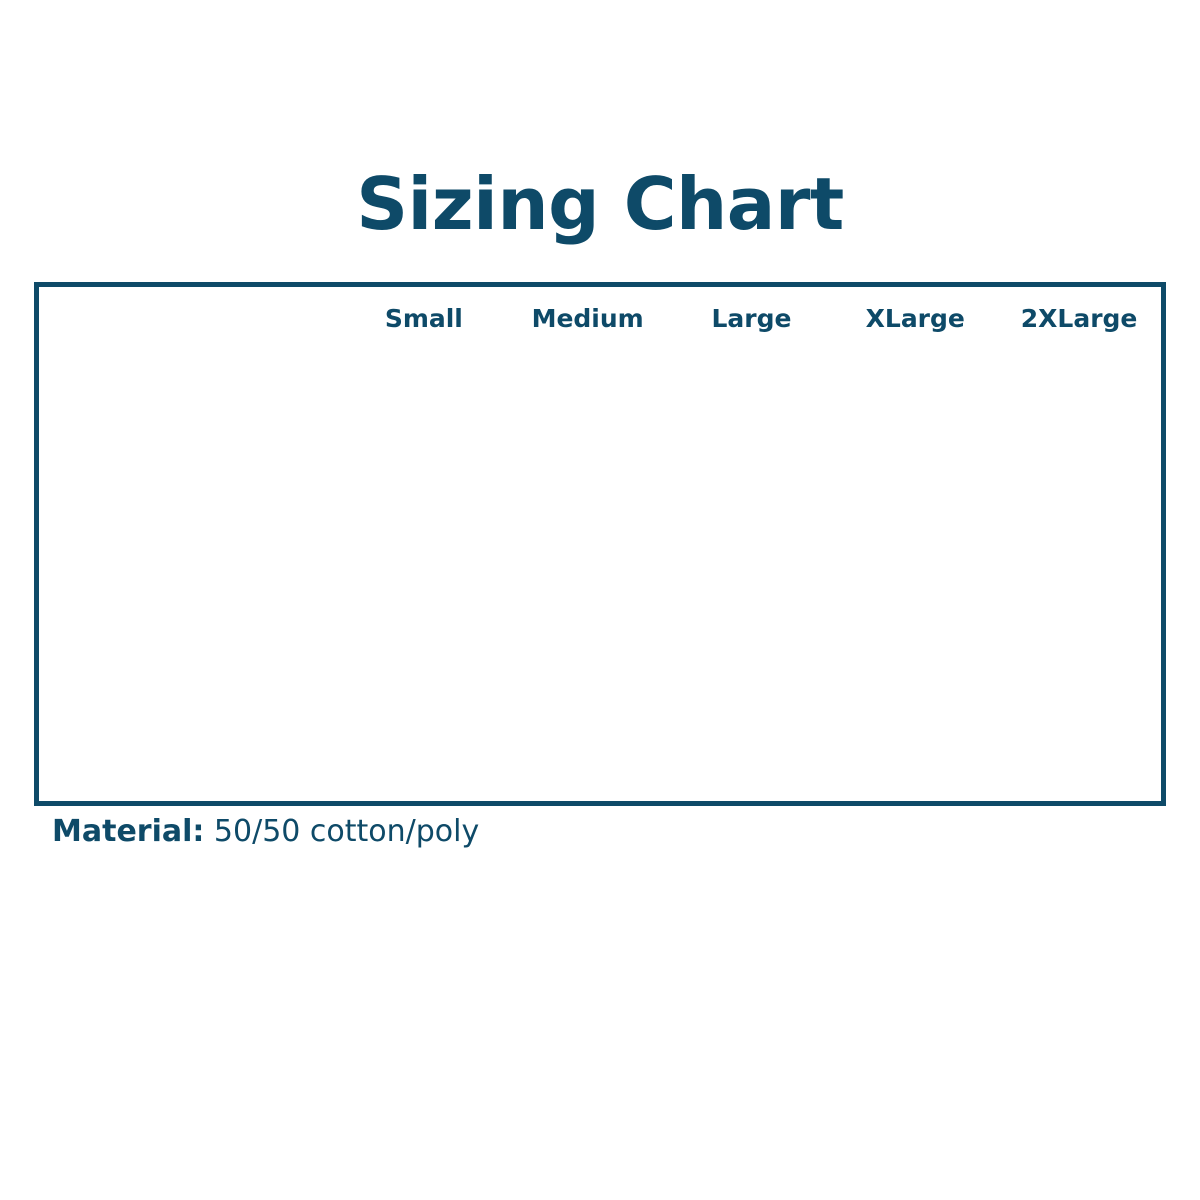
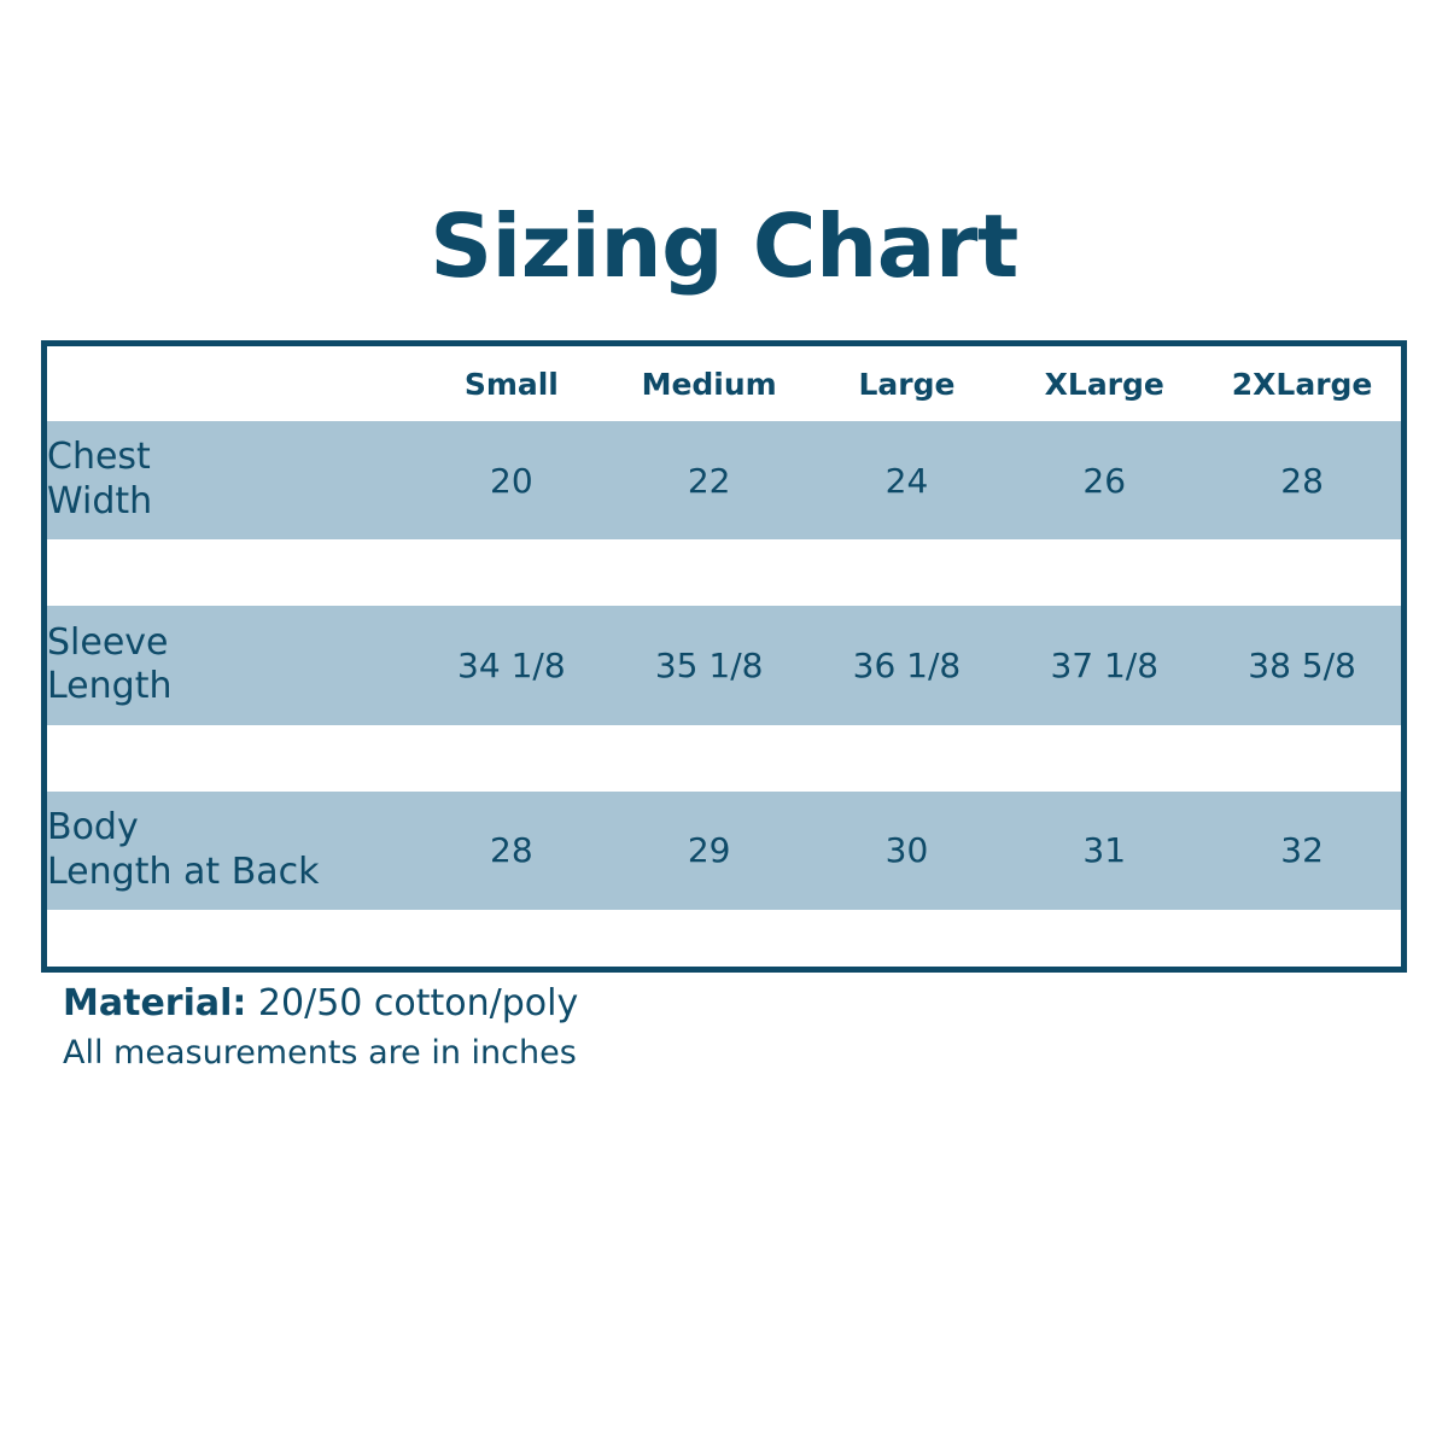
  Sizing Chart
  	Small	Medium	Large	XLarge	2XLarge
+ Chest Width	20	22	24	26	28
+ Sleeve Length	34 1/8	35 1/8	36 1/8	37 1/8	38 5/8
+ Body Length at Back	28	29	30	31	32
- Material: 50/50 cotton/poly
+ Material: 20/50 cotton/poly
+ All measurements are in inches
